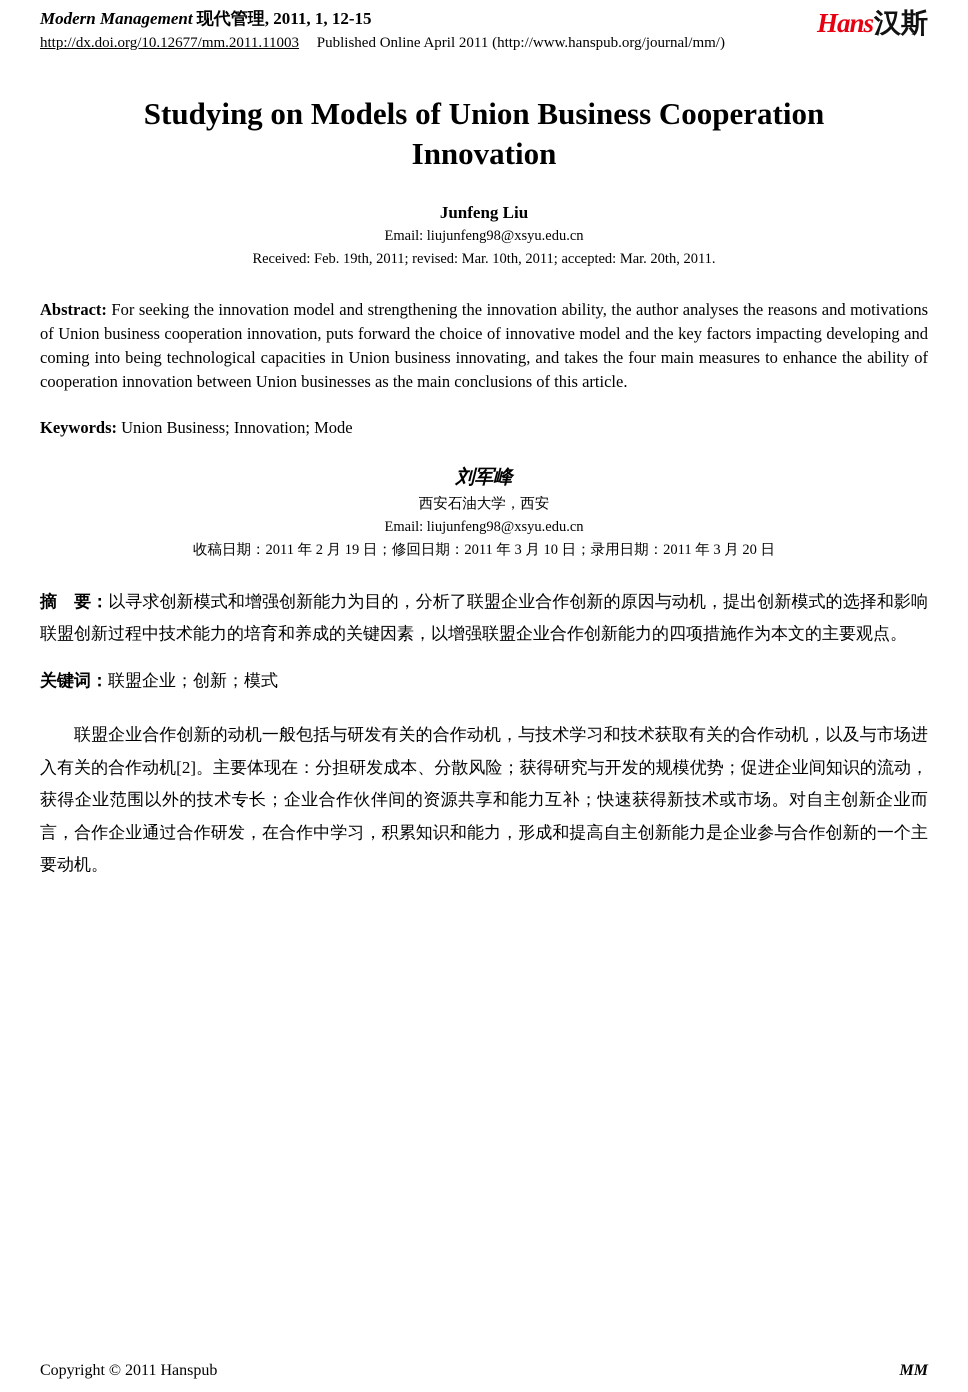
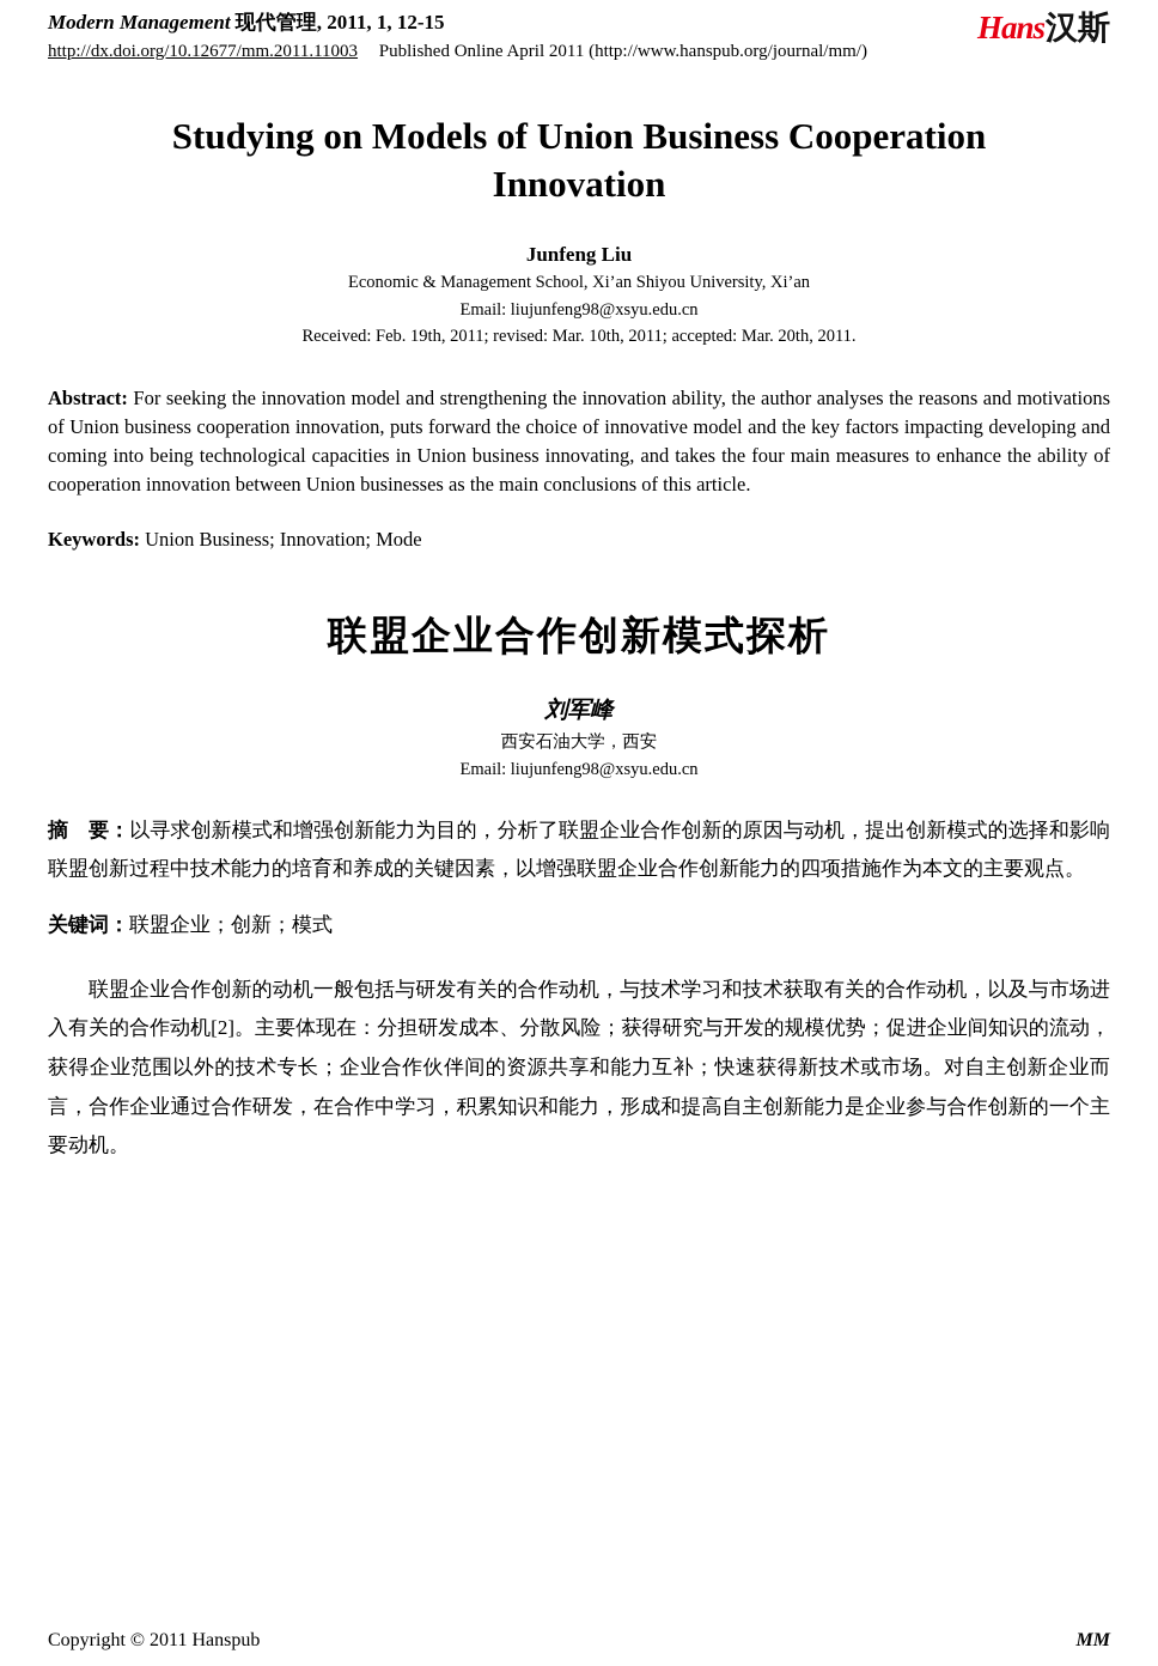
  Modern Management 现代管理, 2011, 1, 12-15
  http://dx.doi.org/10.12677/mm.2011.11003 Published Online April 2011 (http://www.hanspub.org/journal/mm/)
  Hans汉斯
  Studying on Models of Union Business Cooperation Innovation
  Junfeng Liu
+ Economic & Management School, Xi’an Shiyou University, Xi’an
  Email: liujunfeng98@xsyu.edu.cn
  Received: Feb. 19th, 2011; revised: Mar. 10th, 2011; accepted: Mar. 20th, 2011.
  Abstract: For seeking the innovation model and strengthening the innovation ability, the author analyses the reasons and motivations of Union business cooperation innovation, puts forward the choice of innovative model and the key factors impacting developing and coming into being technological capacities in Union business innovating, and takes the four main measures to enhance the ability of cooperation innovation between Union businesses as the main conclusions of this article.
  Keywords: Union Business; Innovation; Mode
+ 联盟企业合作创新模式探析
  刘军峰
  西安石油大学，西安
  Email: liujunfeng98@xsyu.edu.cn
- 收稿日期：2011 年 2 月 19 日；修回日期：2011 年 3 月 10 日；录用日期：2011 年 3 月 20 日
  摘 要：以寻求创新模式和增强创新能力为目的，分析了联盟企业合作创新的原因与动机，提出创新模式的选择和影响联盟创新过程中技术能力的培育和养成的关键因素，以增强联盟企业合作创新能力的四项措施作为本文的主要观点。
  关键词：联盟企业；创新；模式
  联盟企业合作创新的动机一般包括与研发有关的合作动机，与技术学习和技术获取有关的合作动机，以及与市场进入有关的合作动机[2]。主要体现在：分担研发成本、分散风险；获得研究与开发的规模优势；促进企业间知识的流动，获得企业范围以外的技术专长；企业合作伙伴间的资源共享和能力互补；快速获得新技术或市场。对自主创新企业而言，合作企业通过合作研发，在合作中学习，积累知识和能力，形成和提高自主创新能力是企业参与合作创新的一个主要动机。
  Copyright © 2011 Hanspub
  MM
